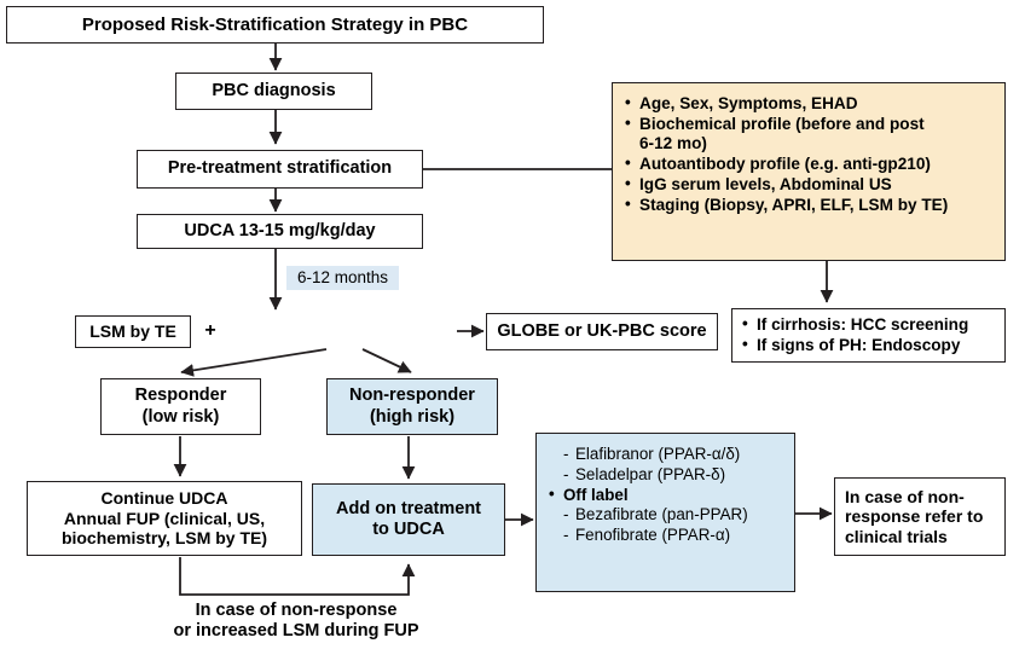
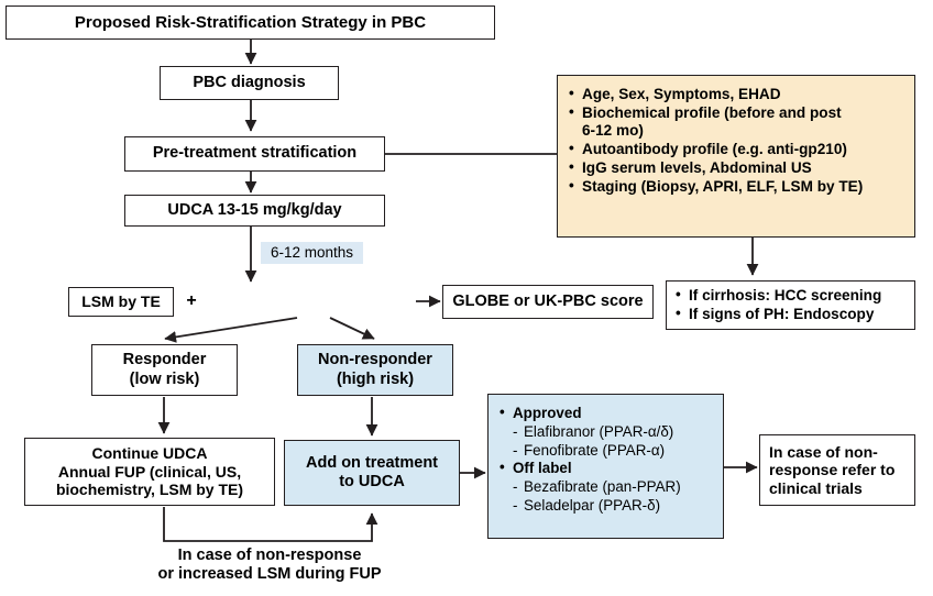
  Proposed Risk-Stratification Strategy in PBC
  PBC diagnosis
  Pre-treatment stratification
  UDCA 13-15 mg/kg/day
  6-12 months
  LSM by TE
  +
  GLOBE or UK-PBC score
  Responder
  (low risk)
  Non-responder
  (high risk)
  Continue UDCA
  Annual FUP (clinical, US,
  biochemistry, LSM by TE)
  Add on treatment
  to UDCA
  In case of non-
  response refer to
  clinical trials
  In case of non-response
  or increased LSM during FUP
  Age, Sex, Symptoms, EHAD
  Biochemical profile (before and post
  6-12 mo)
  Autoantibody profile (e.g. anti-gp210)
  IgG serum levels, Abdominal US
  Staging (Biopsy, APRI, ELF, LSM by TE)
  If cirrhosis: HCC screening
  If signs of PH: Endoscopy
+ Approved
  Elafibranor (PPAR-α/δ)
- Seladelpar (PPAR-δ)
+ Fenofibrate (PPAR-α)
  Off label
  Bezafibrate (pan-PPAR)
- Fenofibrate (PPAR-α)
+ Seladelpar (PPAR-δ)
